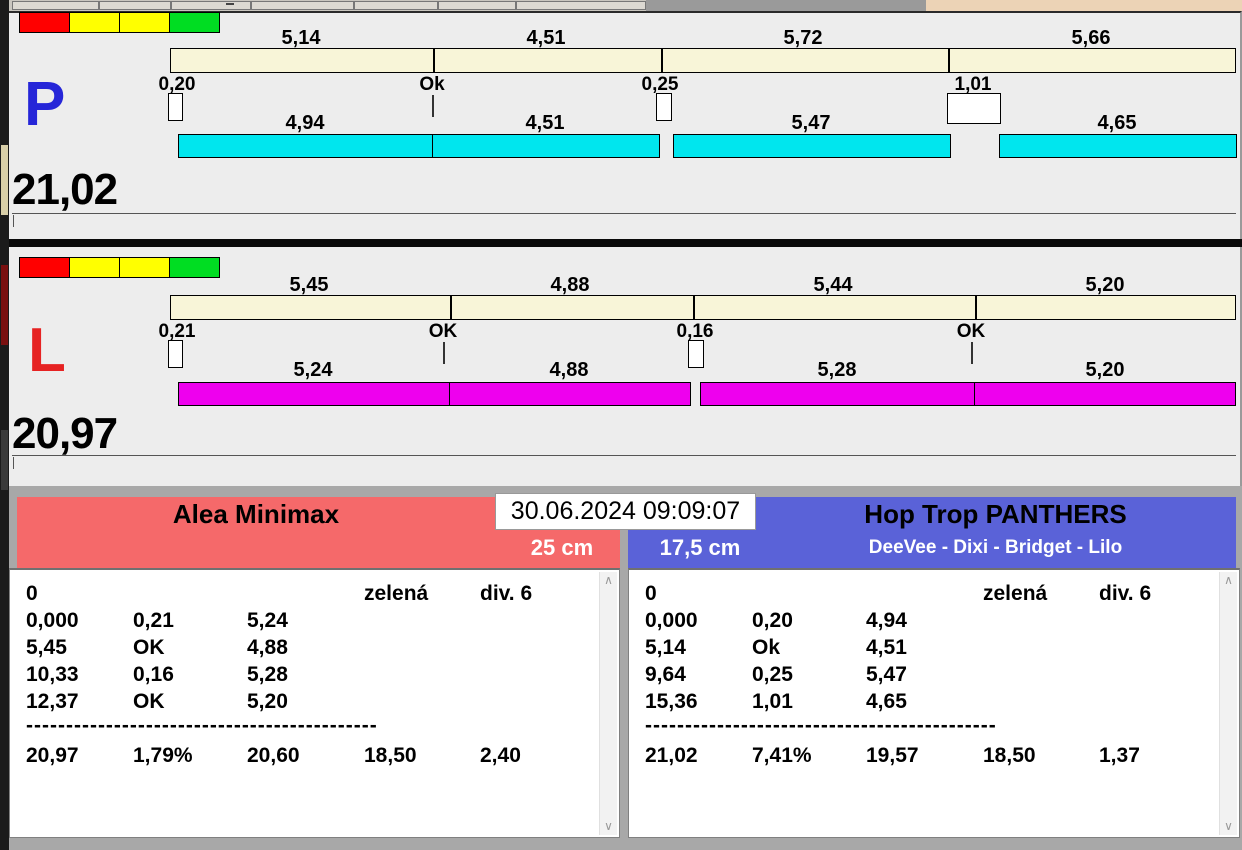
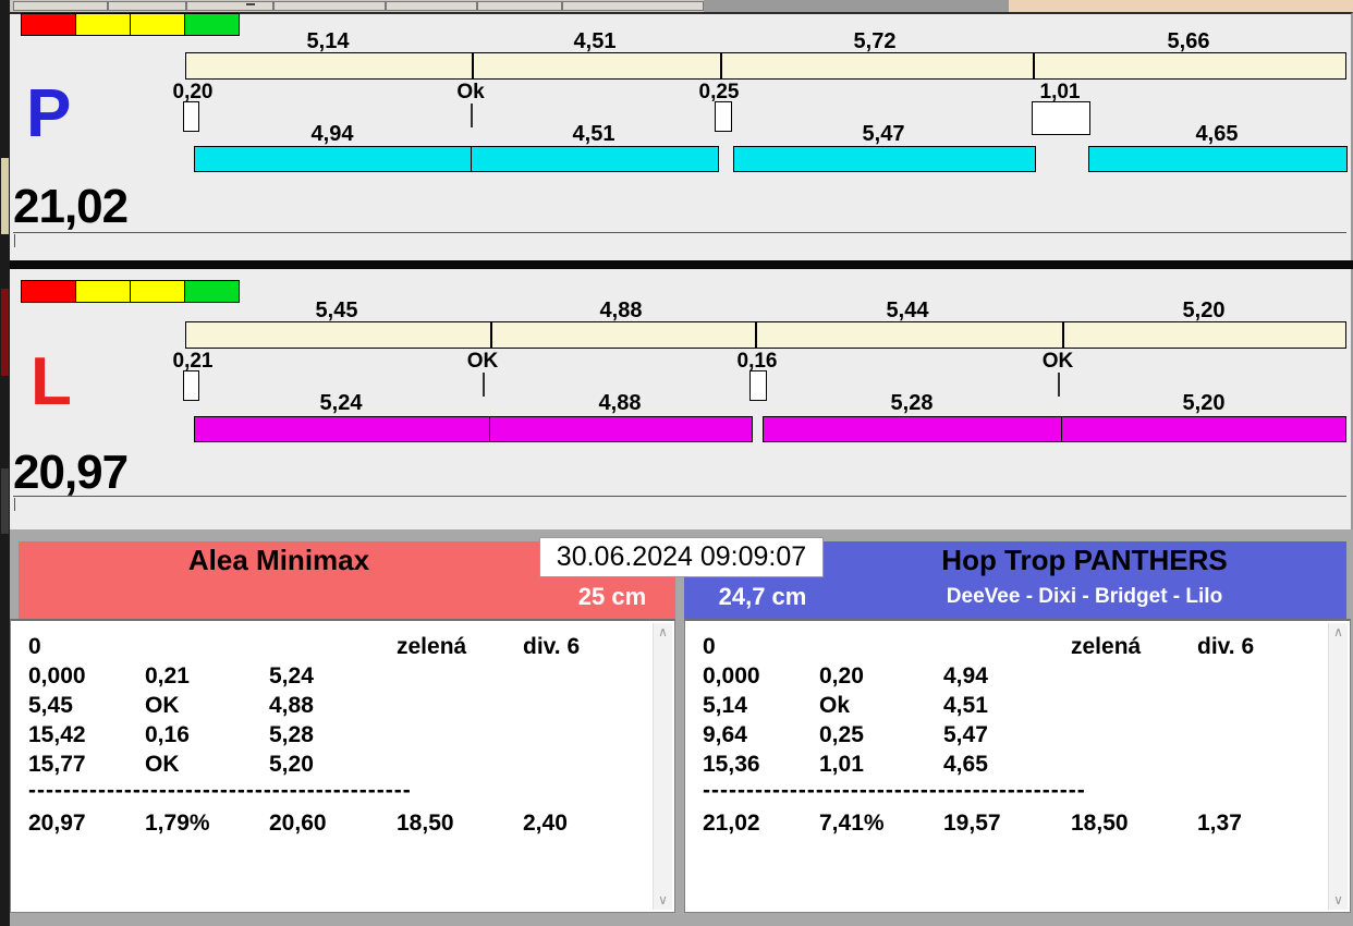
  P
  5,14
  4,51
  5,72
  5,66
  0,20
  Ok
  0,25
  1,01
  4,94
  4,51
  5,47
  4,65
  21,02
  L
  5,45
  4,88
  5,44
  5,20
  0,21
  OK
  0,16
  OK
  5,24
  4,88
  5,28
  5,20
  20,97
  Alea Minimax
  25 cm
  Hop Trop PANTHERS
  DeeVee - Dixi - Bridget - Lilo
- 17,5 cm
+ 24,7 cm
  30.06.2024 09:09:07
  0
  zelená
  div. 6
  0,000
  0,21
  5,24
  5,45
  OK
  4,88
- 10,33
+ 15,42
  0,16
  5,28
- 12,37
+ 15,77
  OK
  5,20
  --------------------------------------------
  20,97
  1,79%
  20,60
  18,50
  2,40
  ∧
  ∨
  0
  zelená
  div. 6
  0,000
  0,20
  4,94
  5,14
  Ok
  4,51
  9,64
  0,25
  5,47
  15,36
  1,01
  4,65
  --------------------------------------------
  21,02
  7,41%
  19,57
  18,50
  1,37
  ∧
  ∨
